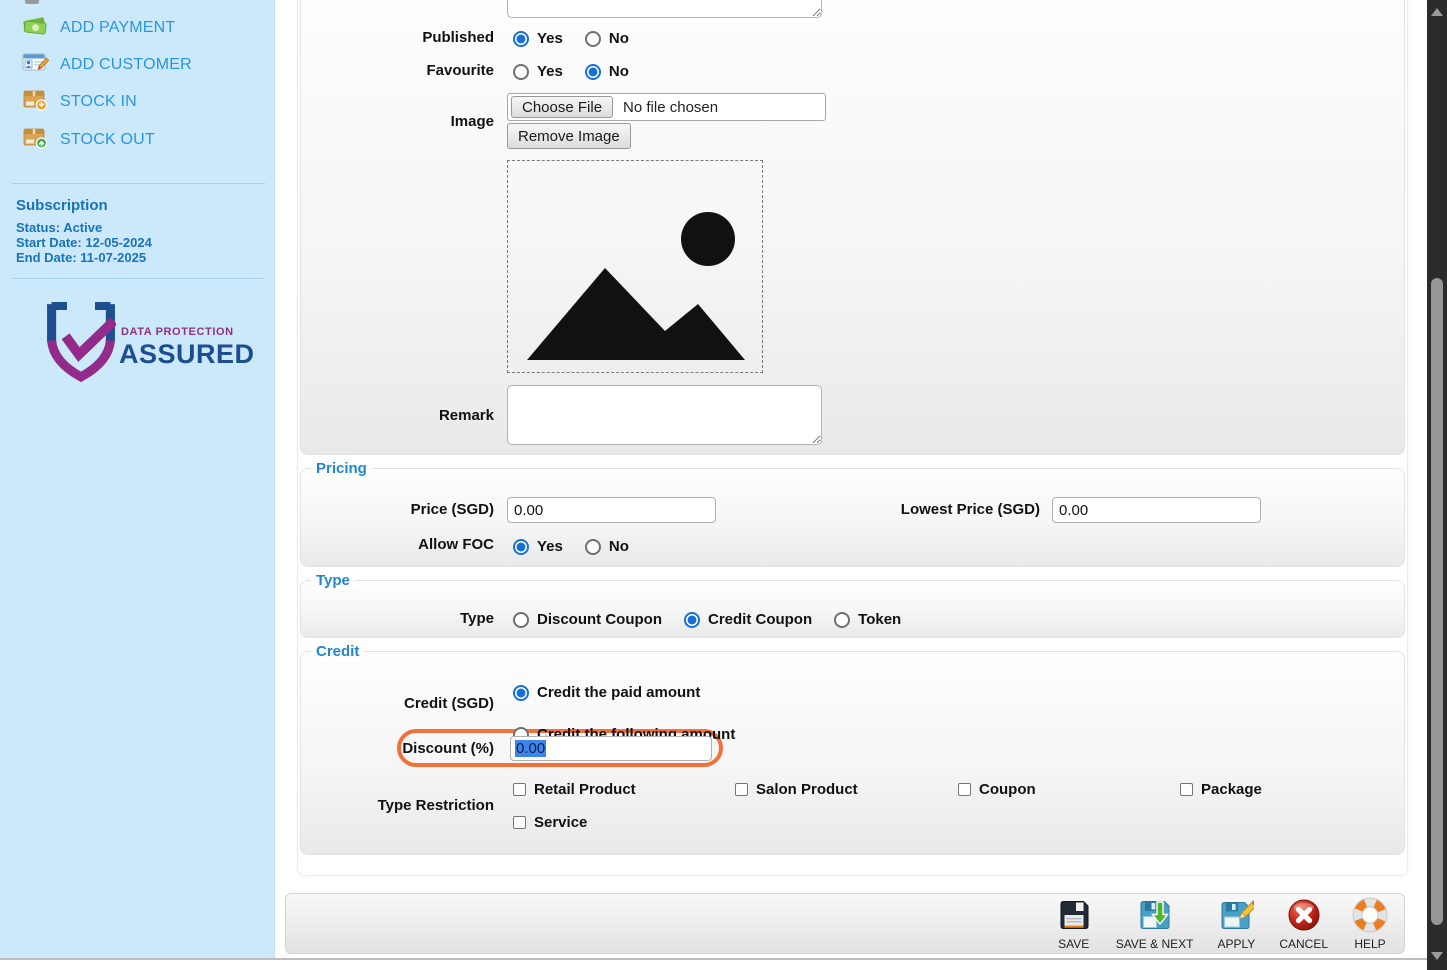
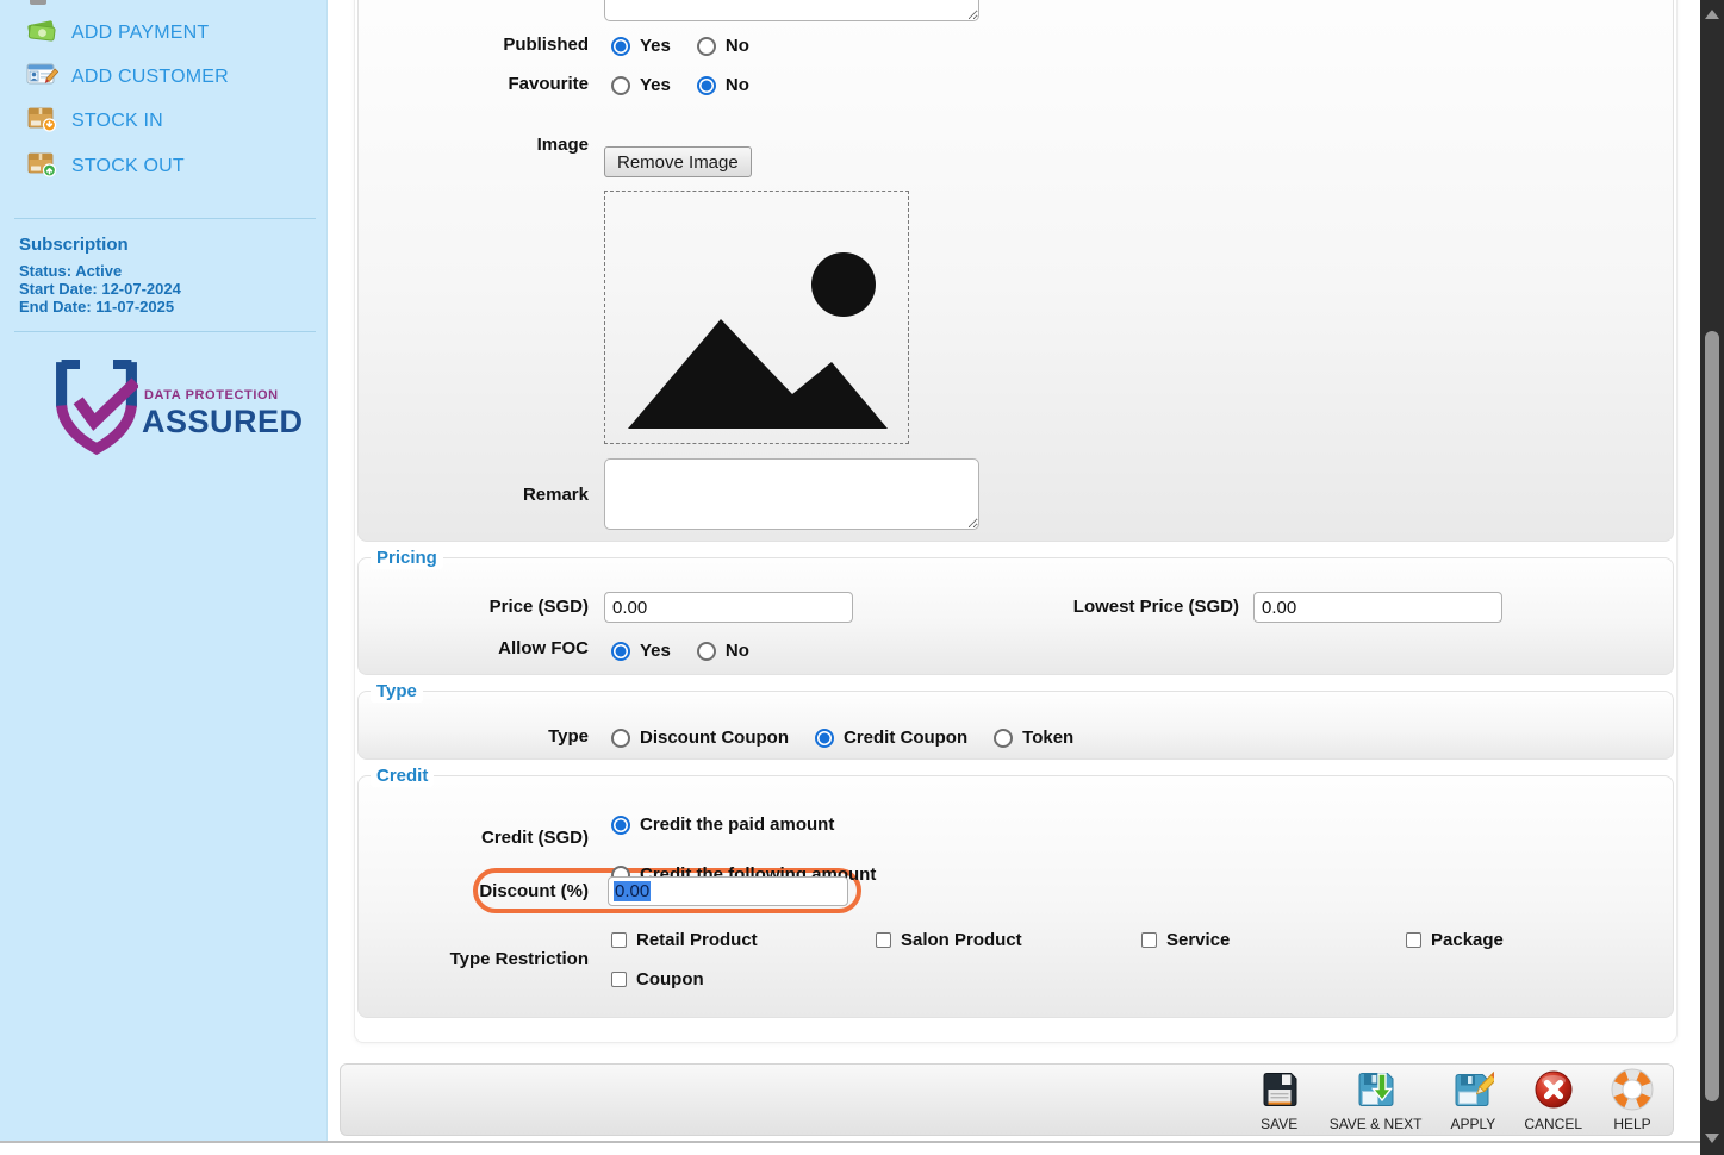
  ADD PAYMENT
  ADD CUSTOMER
  STOCK IN
  STOCK OUT
  Subscription
  Status: Active
- Start Date: 12-05-2024
+ Start Date: 12-07-2024
  End Date: 11-07-2025
  DATA PROTECTION
  ASSURED
  Published
  Yes
  No
  Favourite
  Yes
  No
  Image
- Choose File
- No file chosen
  Remove Image
  Remark
  Pricing
  Price (SGD)
  0.00
  Lowest Price (SGD)
  0.00
  Allow FOC
  Yes
  No
  Type
  Type
  Discount Coupon
  Credit Coupon
  Token
  Credit
  Credit (SGD)
  Credit the paid amount
  Credit the following amount
  Discount (%)
  0.00
  Type Restriction
  Retail Product
  Salon Product
- Coupon
+ Service
  Package
- Service
+ Coupon
  SAVE
  SAVE & NEXT
  APPLY
  CANCEL
  HELP
